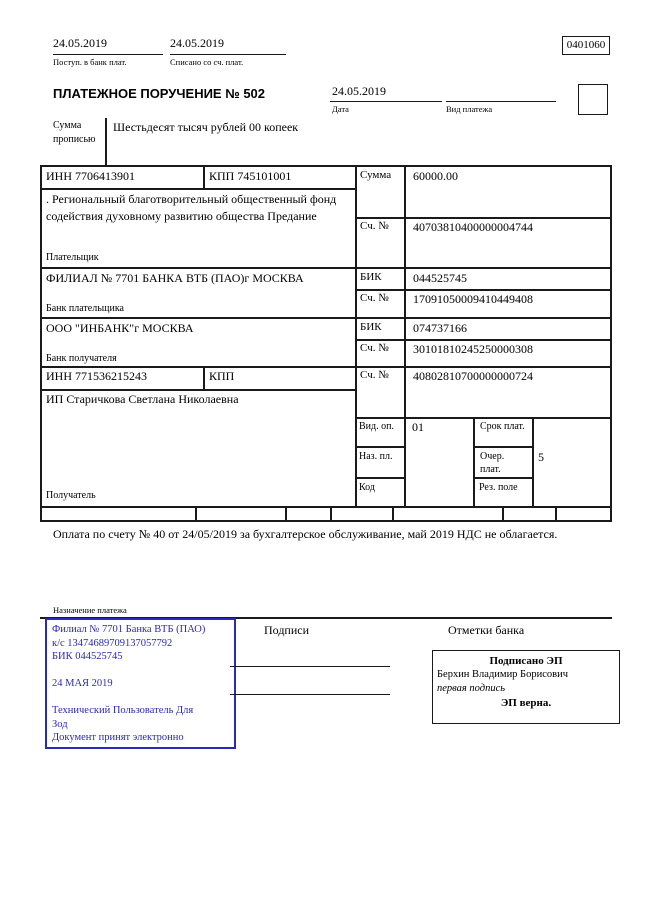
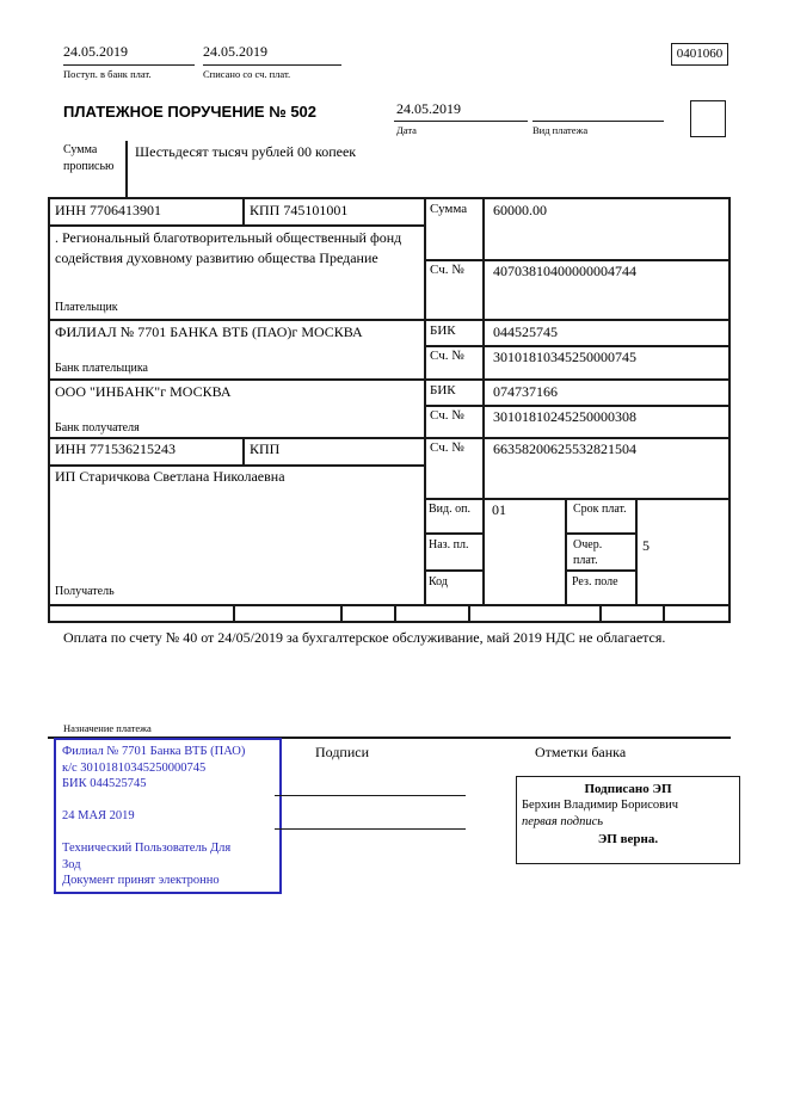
  24.05.2019
  Поступ. в банк плат.
  24.05.2019
  Списано со сч. плат.
  0401060
  ПЛАТЕЖНОЕ ПОРУЧЕНИЕ № 502
  24.05.2019
  Дата
  Вид платежа
  Сумма
  прописью
  Шестьдесят тысяч рублей 00 копеек
  ИНН 7706413901
  КПП 745101001
  Сумма
  60000.00
  . Региональный благотворительный общественный фонд содействия духовному развитию общества Предание
  Сч. №
  40703810400000004744
  Плательщик
  ФИЛИАЛ № 7701 БАНКА ВТБ (ПАО)г МОСКВА
  БИК
  044525745
  Сч. №
- 17091050009410449408
+ 30101810345250000745
  Банк плательщика
  ООО "ИНБАНК"г МОСКВА
  БИК
  074737166
  Сч. №
  30101810245250000308
  Банк получателя
  ИНН 771536215243
  КПП
  Сч. №
- 40802810700000000724
+ 66358200625532821504
  ИП Старичкова Светлана Николаевна
  Вид. оп.
  01
  Срок плат.
  Наз. пл.
  Очер. плат.
  5
  Код
  Рез. поле
  Получатель
  Оплата по счету № 40 от 24/05/2019 за бухгалтерское обслуживание, май 2019 НДС не облагается.
  Назначение платежа
  Филиал № 7701 Банка ВТБ (ПАО)
- к/с 13474689709137057792
+ к/с 30101810345250000745
  БИК 044525745
  24 МАЯ 2019
  Технический Пользователь Для
  Зод
  Документ принят электронно
  Подписи
  Отметки банка
  Подписано ЭП
  Берхин Владимир Борисович
  первая подпись
  ЭП верна.
